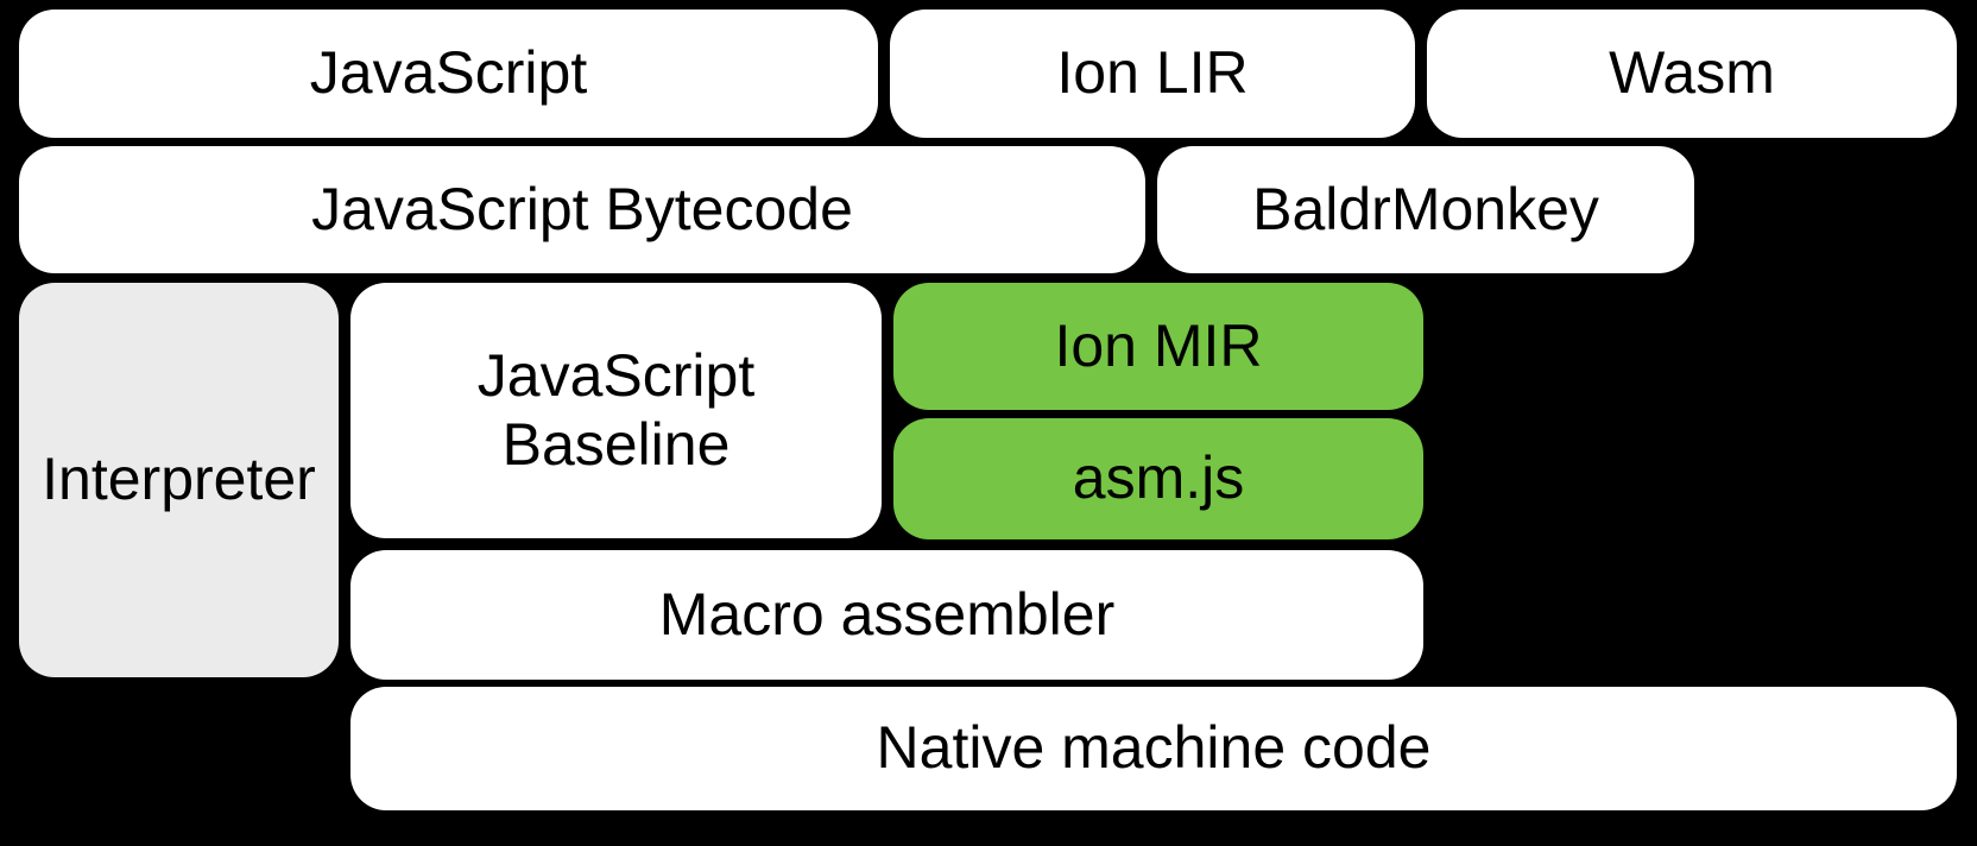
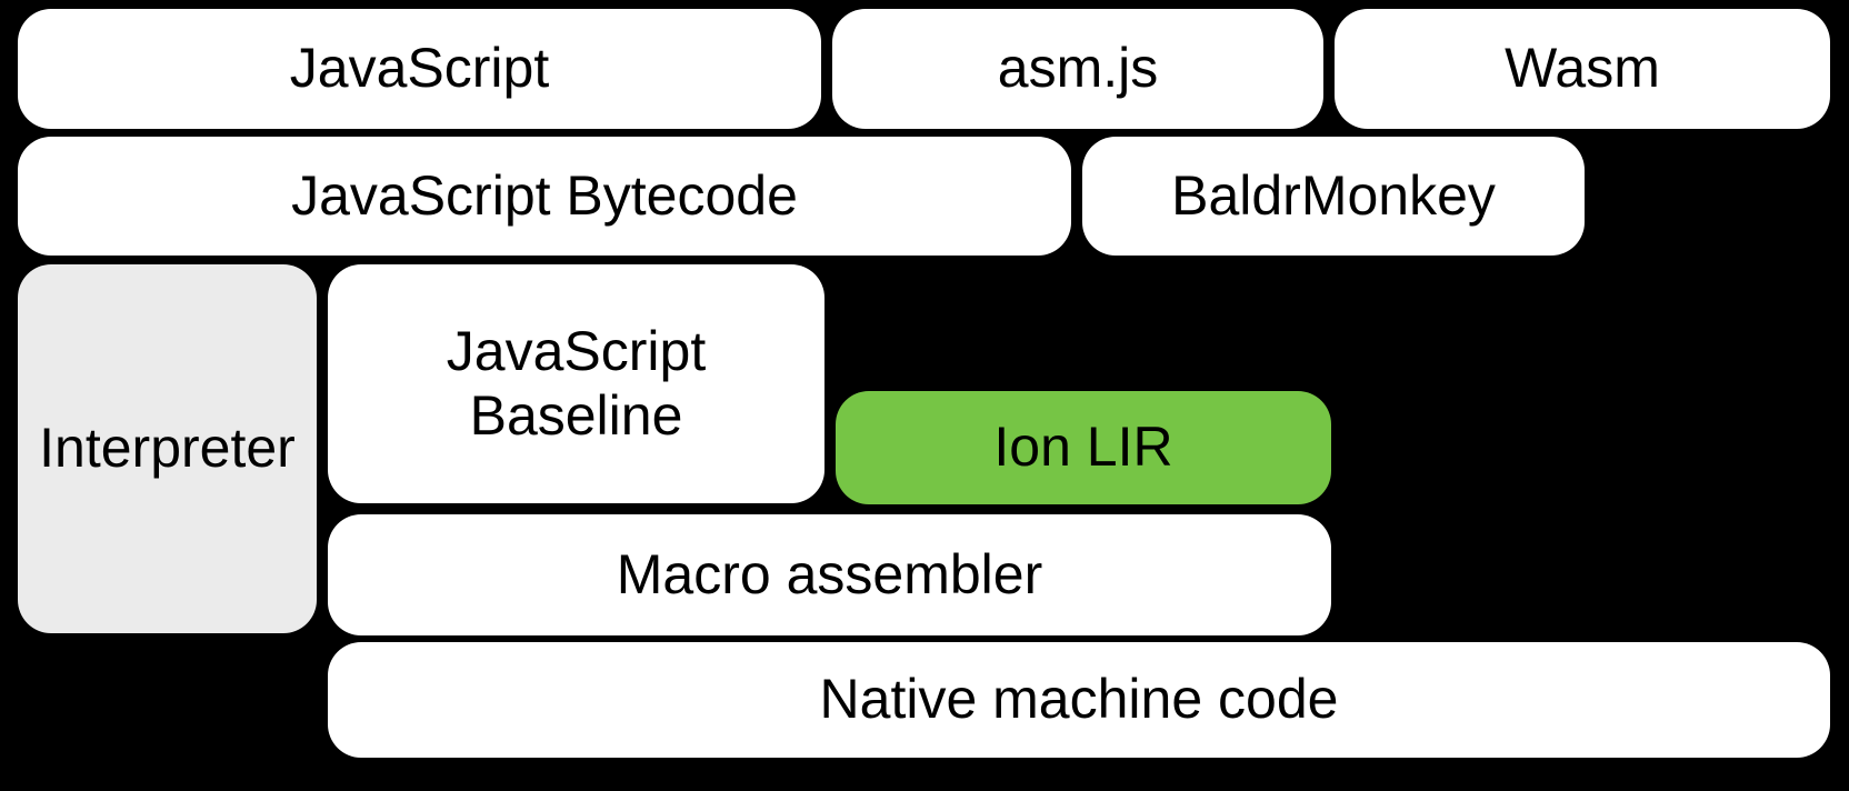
  JavaScript
- Ion LIR
+ asm.js
  Wasm
  JavaScript Bytecode
  BaldrMonkey
  Interpreter
  JavaScript
  Baseline
- Ion MIR
- asm.js
+ Ion LIR
  Macro assembler
  Native machine code
